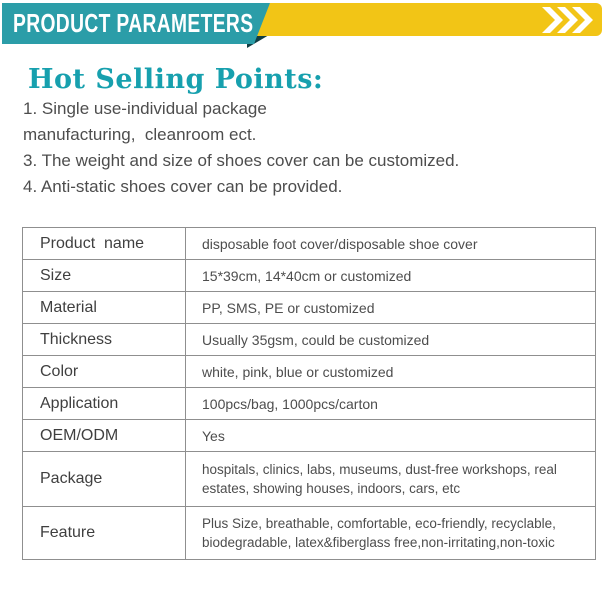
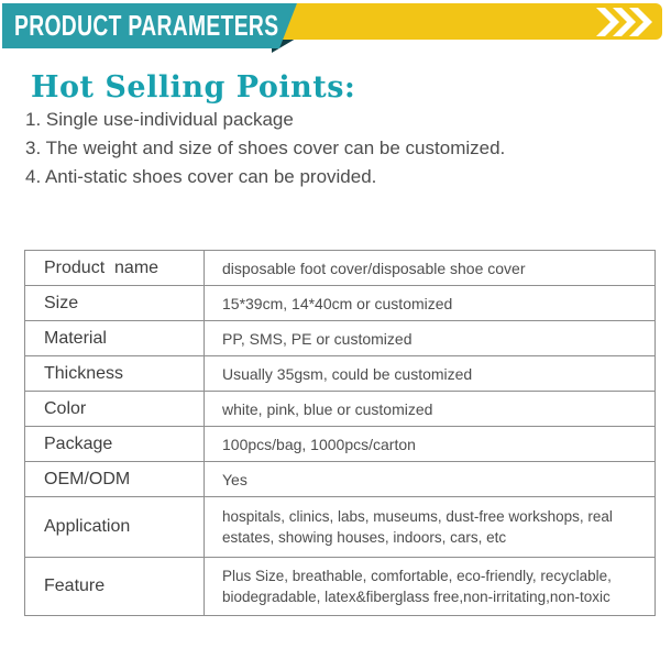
  PRODUCT PARAMETERS
  Hot Selling Points:
  1. Single use-individual package
- manufacturing, cleanroom ect.
  3. The weight and size of shoes cover can be customized.
  4. Anti-static shoes cover can be provided.
  Product name	disposable foot cover/disposable shoe cover
  Size	15*39cm, 14*40cm or customized
  Material	PP, SMS, PE or customized
  Thickness	Usually 35gsm, could be customized
  Color	white, pink, blue or customized
- Application	100pcs/bag, 1000pcs/carton
+ Package	100pcs/bag, 1000pcs/carton
  OEM/ODM	Yes
- Package	hospitals, clinics, labs, museums, dust-free workshops, real estates, showing houses, indoors, cars, etc
+ Application	hospitals, clinics, labs, museums, dust-free workshops, real estates, showing houses, indoors, cars, etc
  Feature	Plus Size, breathable, comfortable, eco-friendly, recyclable, biodegradable, latex&fiberglass free,non-irritating,non-toxic
